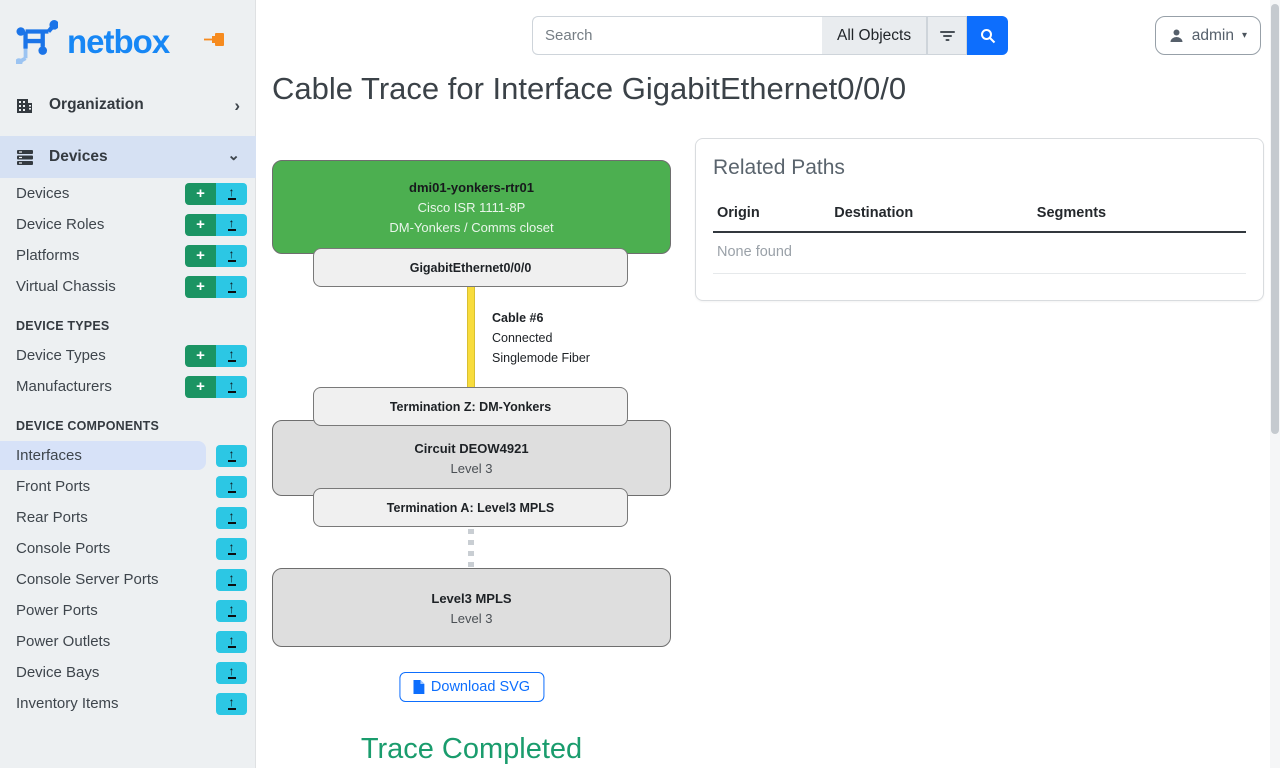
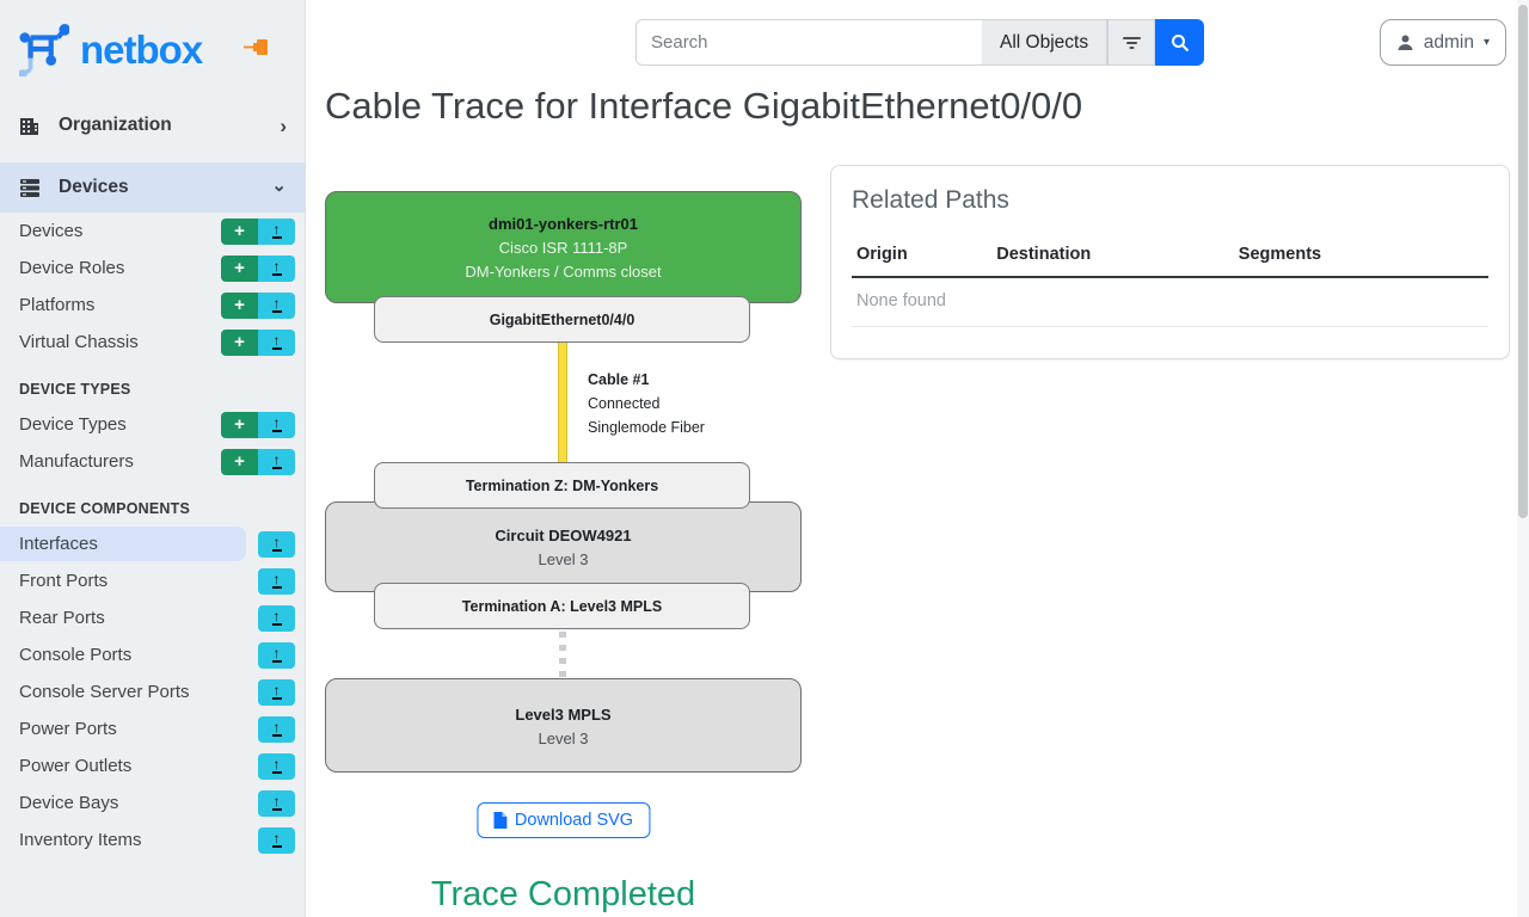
  netbox
  Organization
  ›
  Devices
  ⌄
  Devices
  +
  ↑
  Device Roles
  +
  ↑
  Platforms
  +
  ↑
  Virtual Chassis
  +
  ↑
  DEVICE TYPES
  Device Types
  +
  ↑
  Manufacturers
  +
  ↑
  DEVICE COMPONENTS
  Interfaces
  ↑
  Front Ports
  ↑
  Rear Ports
  ↑
  Console Ports
  ↑
  Console Server Ports
  ↑
  Power Ports
  ↑
  Power Outlets
  ↑
  Device Bays
  ↑
  Inventory Items
  ↑
  Search
  All Objects
  admin
  ▾
  Cable Trace for Interface GigabitEthernet0/0/0
  dmi01-yonkers-rtr01
  Cisco ISR 1111-8P
  DM-Yonkers / Comms closet
- GigabitEthernet0/0/0
+ GigabitEthernet0/4/0
- Cable #6
+ Cable #1
  Connected
  Singlemode Fiber
  Termination Z: DM-Yonkers
  Circuit DEOW4921
  Level 3
  Termination A: Level3 MPLS
  Level3 MPLS
  Level 3
  Download SVG
  Trace Completed
  Related Paths
  Origin	Destination	Segments
  None found
